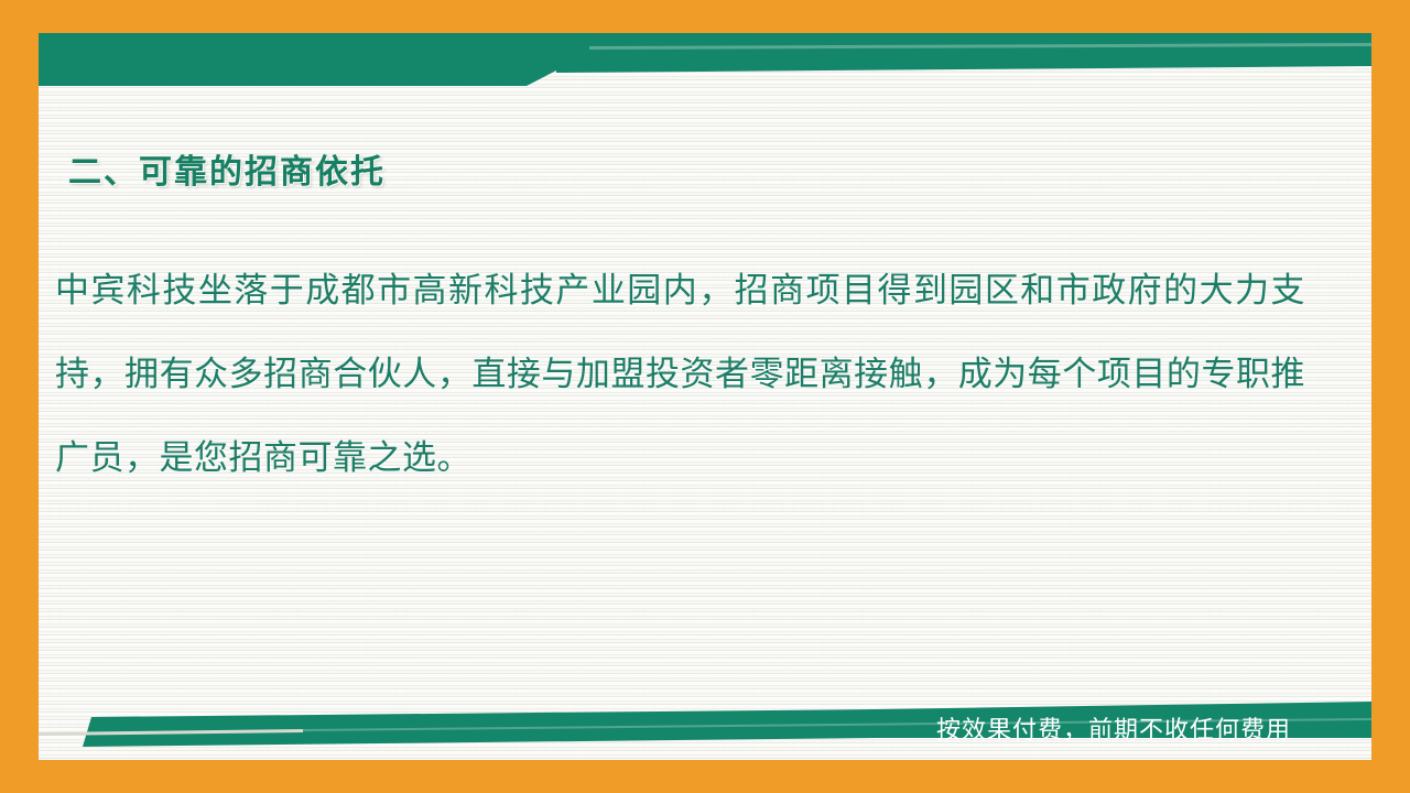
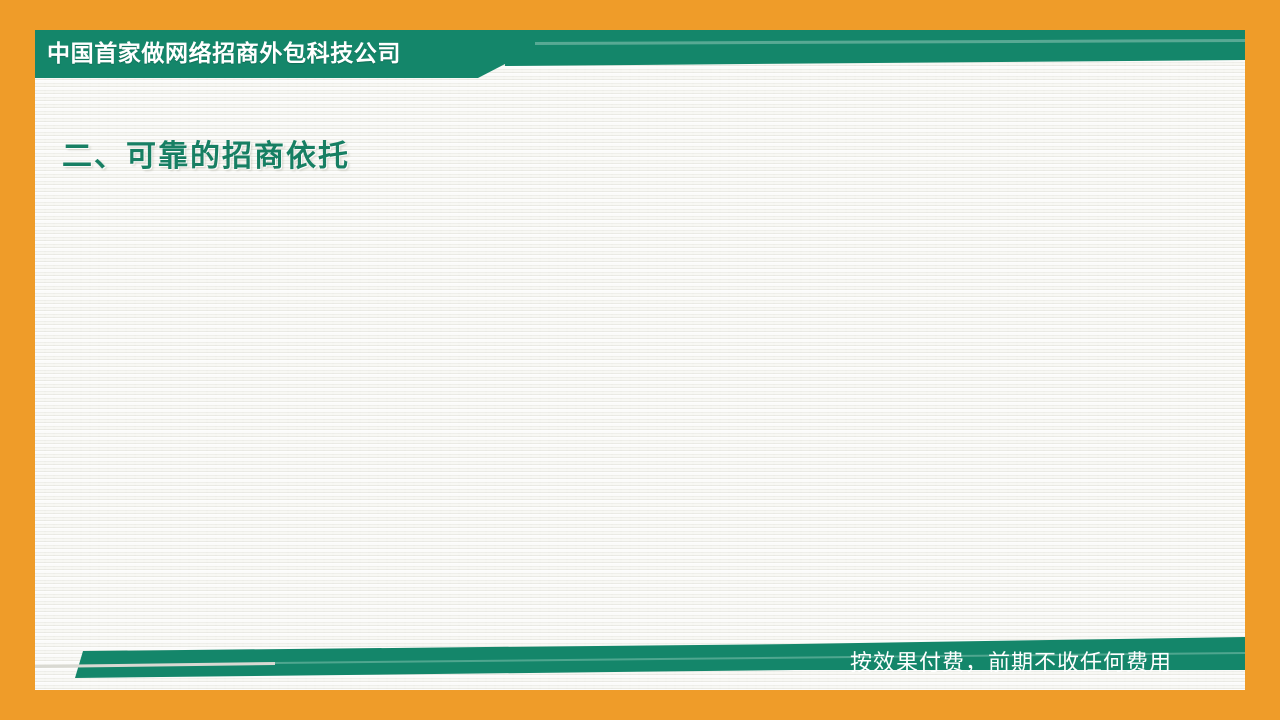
+ 中国首家做网络招商外包科技公司
  二、可靠的招商依托
- 中宾科技坐落于成都市高新科技产业园内，招商项目得到园区和市政府的大力支持，拥有众多招商合伙人，直接与加盟投资者零距离接触，成为每个项目的专职推广员，是您招商可靠之选。
  按效果付费，前期不收任何费用
